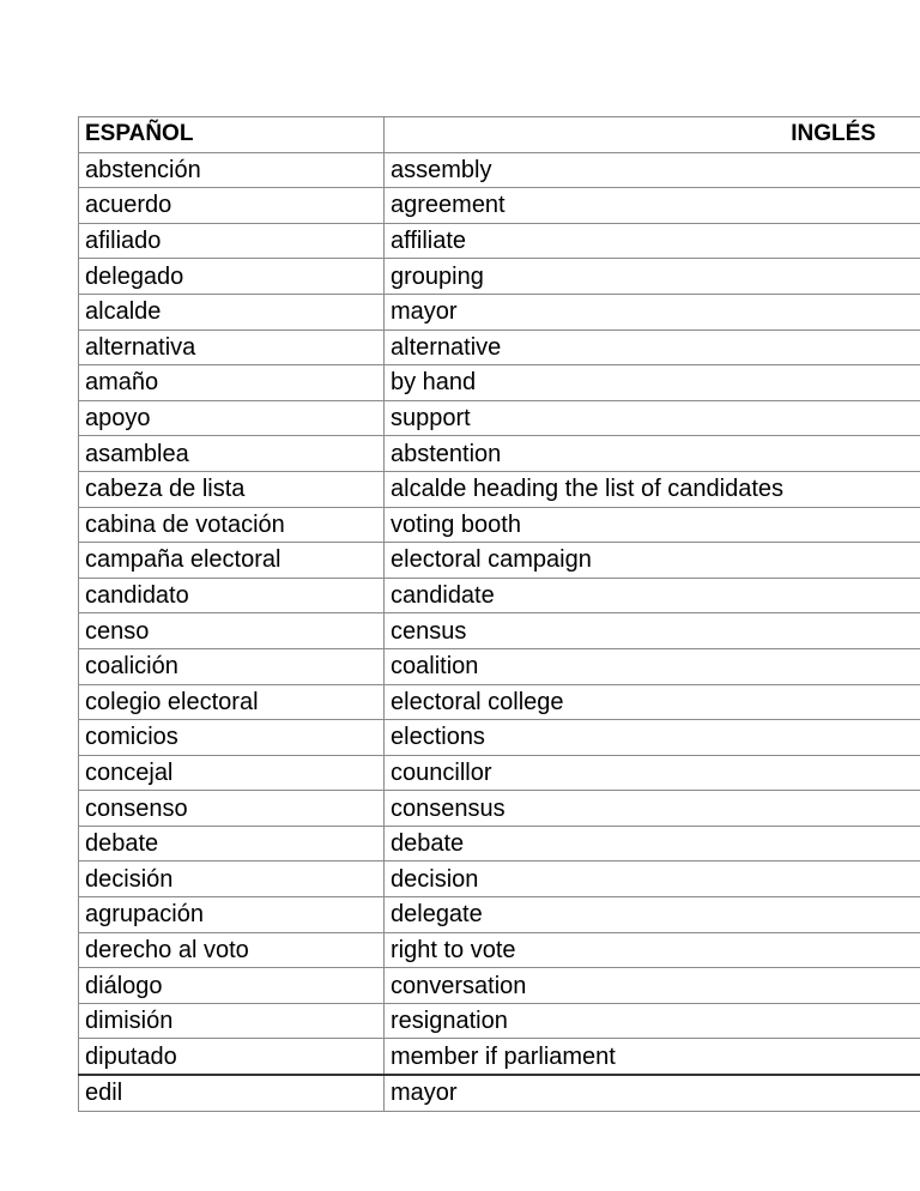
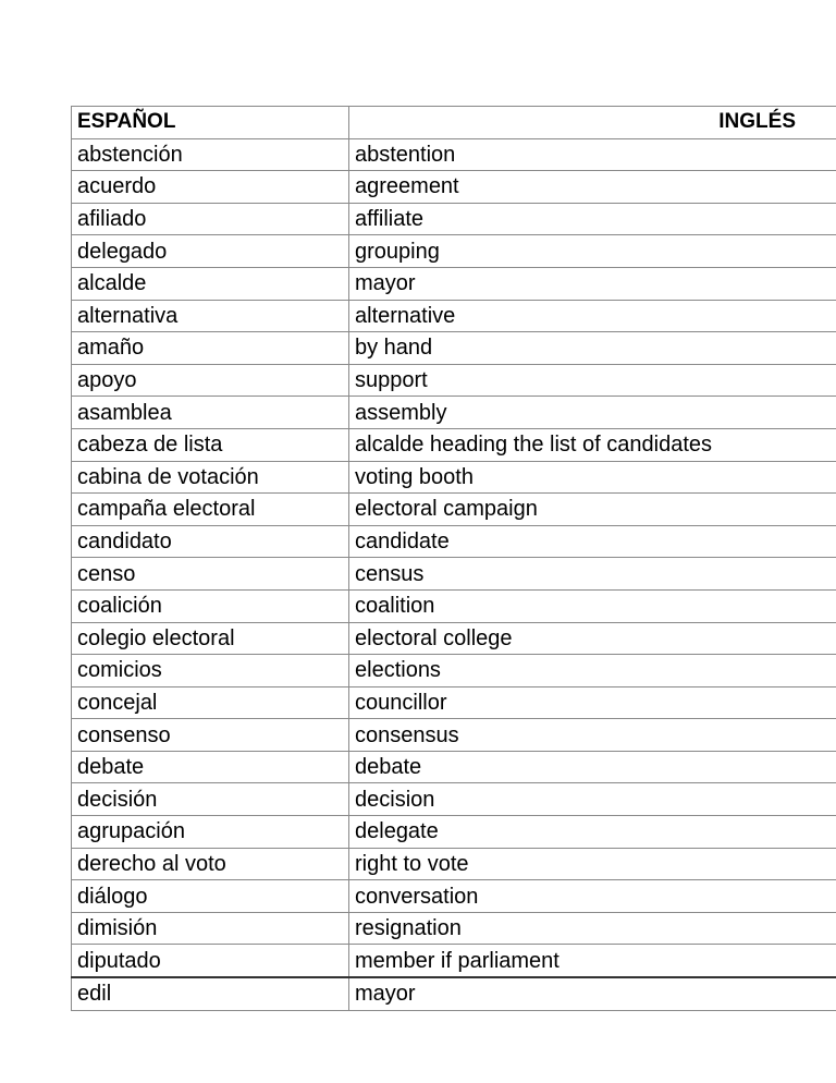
  ESPAÑOL	INGLÉS
- abstención	assembly
+ abstención	abstention
  acuerdo	agreement
  afiliado	affiliate
  delegado	grouping
  alcalde	mayor
  alternativa	alternative
  amaño	by hand
  apoyo	support
- asamblea	abstention
+ asamblea	assembly
  cabeza de lista	alcalde heading the list of candidates
  cabina de votación	voting booth
  campaña electoral	electoral campaign
  candidato	candidate
  censo	census
  coalición	coalition
  colegio electoral	electoral college
  comicios	elections
  concejal	councillor
  consenso	consensus
  debate	debate
  decisión	decision
  agrupación	delegate
  derecho al voto	right to vote
  diálogo	conversation
  dimisión	resignation
  diputado	member if parliament
  edil	mayor
